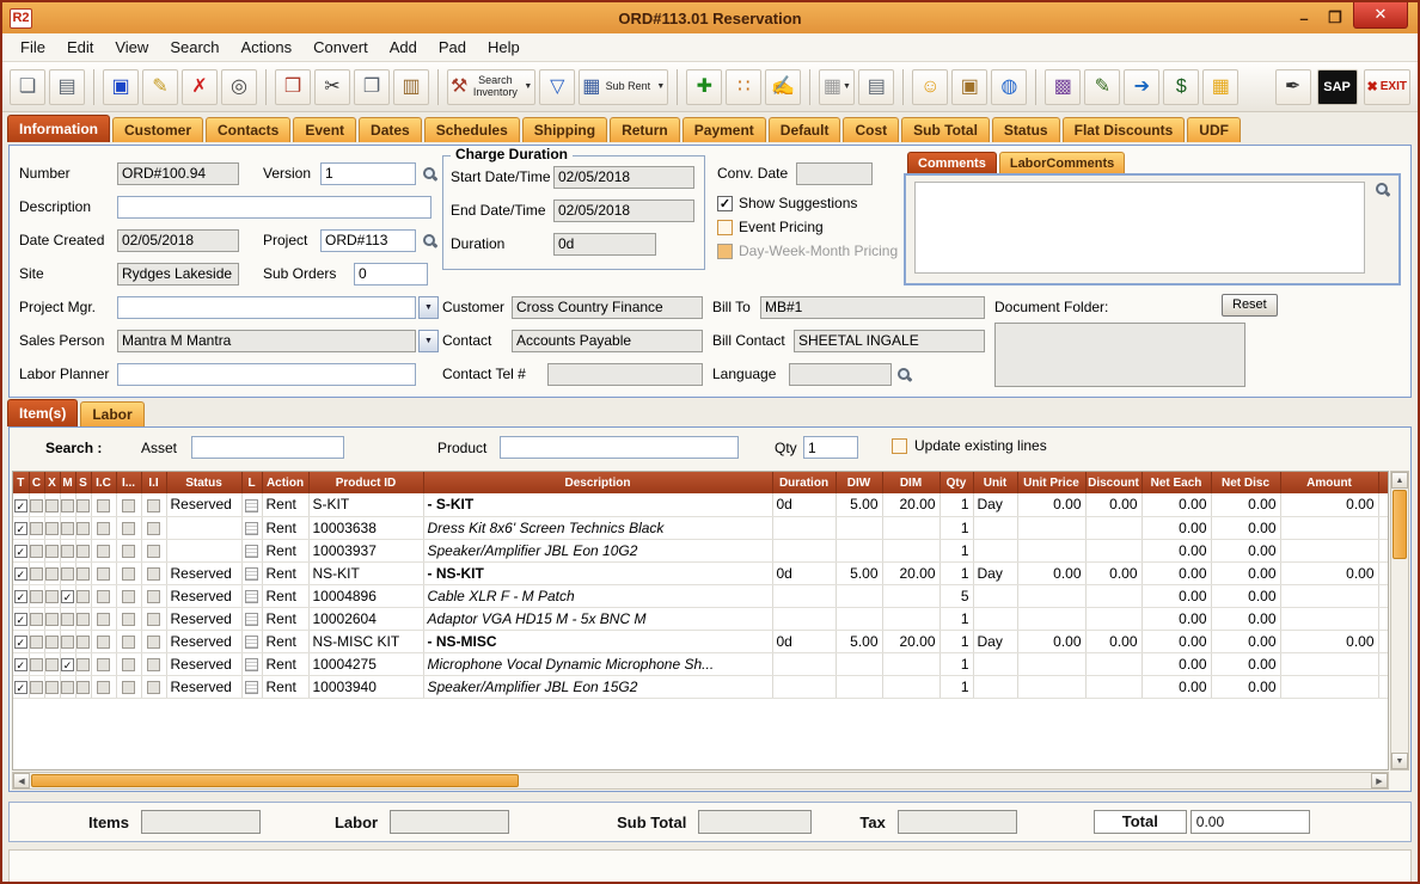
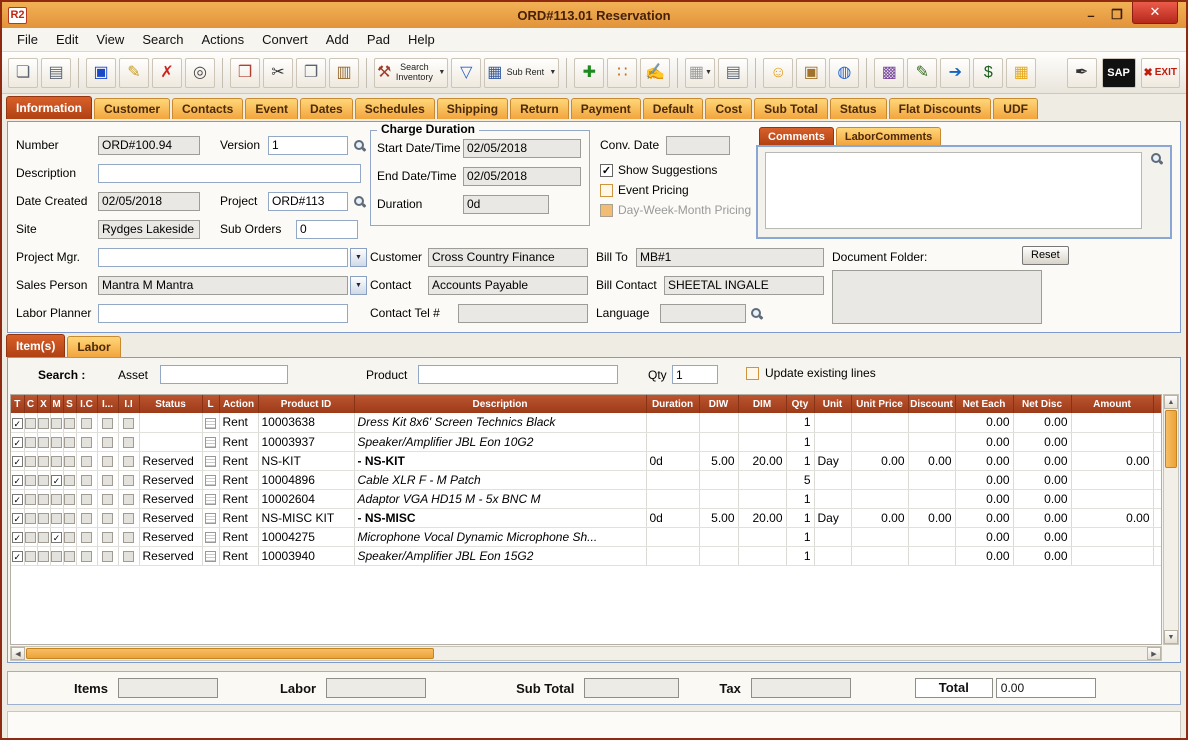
  R2
  ORD#113.01 Reservation
  –
  ❐
  ✕
  File
  Edit
  View
  Search
  Actions
  Convert
  Add
  Pad
  Help
  ❏
  ▤
  ▣
  ✎
  ✗
  ◎
  ❒
  ✂
  ❐
  ▥
  ⚒
  Search Inventory
  ▽
  ▦
  Sub Rent
  ✚
  ∷
  ✍
  ▦
  ▤
  ☺
  ▣
  ◍
  ▩
  ✎
  ➔
  $
  ▦
  ✒
  SAP
  ✖
  EXIT
  Information
  Customer
  Contacts
  Event
  Dates
  Schedules
  Shipping
  Return
  Payment
  Default
  Cost
  Sub Total
  Status
  Flat Discounts
  UDF
  Number
  ORD#100.94
  Version
  1
  Description
  Date Created
  02/05/2018
  Project
  ORD#113
  Site
  Rydges Lakeside
  Sub Orders
  0
  Project Mgr.
  Sales Person
  Mantra M Mantra
  Labor Planner
  Charge Duration
  Start Date/Time
  02/05/2018
  End Date/Time
  02/05/2018
  Duration
  0d
  Conv. Date
  ✓
  Show Suggestions
  Event Pricing
  Day-Week-Month Pricing
  Customer
  Cross Country Finance
  Bill To
  MB#1
  Contact
  Accounts Payable
  Bill Contact
  SHEETAL INGALE
  Contact Tel #
  Language
  Comments
  LaborComments
  Document Folder:
  Reset
  Item(s)
  Labor
  Search :
  Asset
  Product
  Qty
  1
  Update existing lines
  T	C	X	M	S	I.C	I...	I.I	Status	L	Action	Product ID	Description	Duration	DIW	DIM	Qty	Unit	Unit Price	Discount	Net Each	Net Disc	Amount
- ✓								Reserved		Rent	S-KIT	- S-KIT	0d	5.00	20.00	1	Day	0.00	0.00	0.00	0.00	0.00
  ✓										Rent	10003638	Dress Kit 8x6' Screen Technics Black				1				0.00	0.00
  ✓										Rent	10003937	Speaker/Amplifier JBL Eon 10G2				1				0.00	0.00
  ✓								Reserved		Rent	NS-KIT	- NS-KIT	0d	5.00	20.00	1	Day	0.00	0.00	0.00	0.00	0.00
  ✓			✓					Reserved		Rent	10004896	Cable XLR F - M Patch				5				0.00	0.00
  ✓								Reserved		Rent	10002604	Adaptor VGA HD15 M - 5x BNC M				1				0.00	0.00
  ✓								Reserved		Rent	NS-MISC KIT	- NS-MISC	0d	5.00	20.00	1	Day	0.00	0.00	0.00	0.00	0.00
  ✓			✓					Reserved		Rent	10004275	Microphone Vocal Dynamic Microphone Sh...				1				0.00	0.00
  ✓								Reserved		Rent	10003940	Speaker/Amplifier JBL Eon 15G2				1				0.00	0.00
  Items
  Labor
  Sub Total
  Tax
  Total
  0.00
